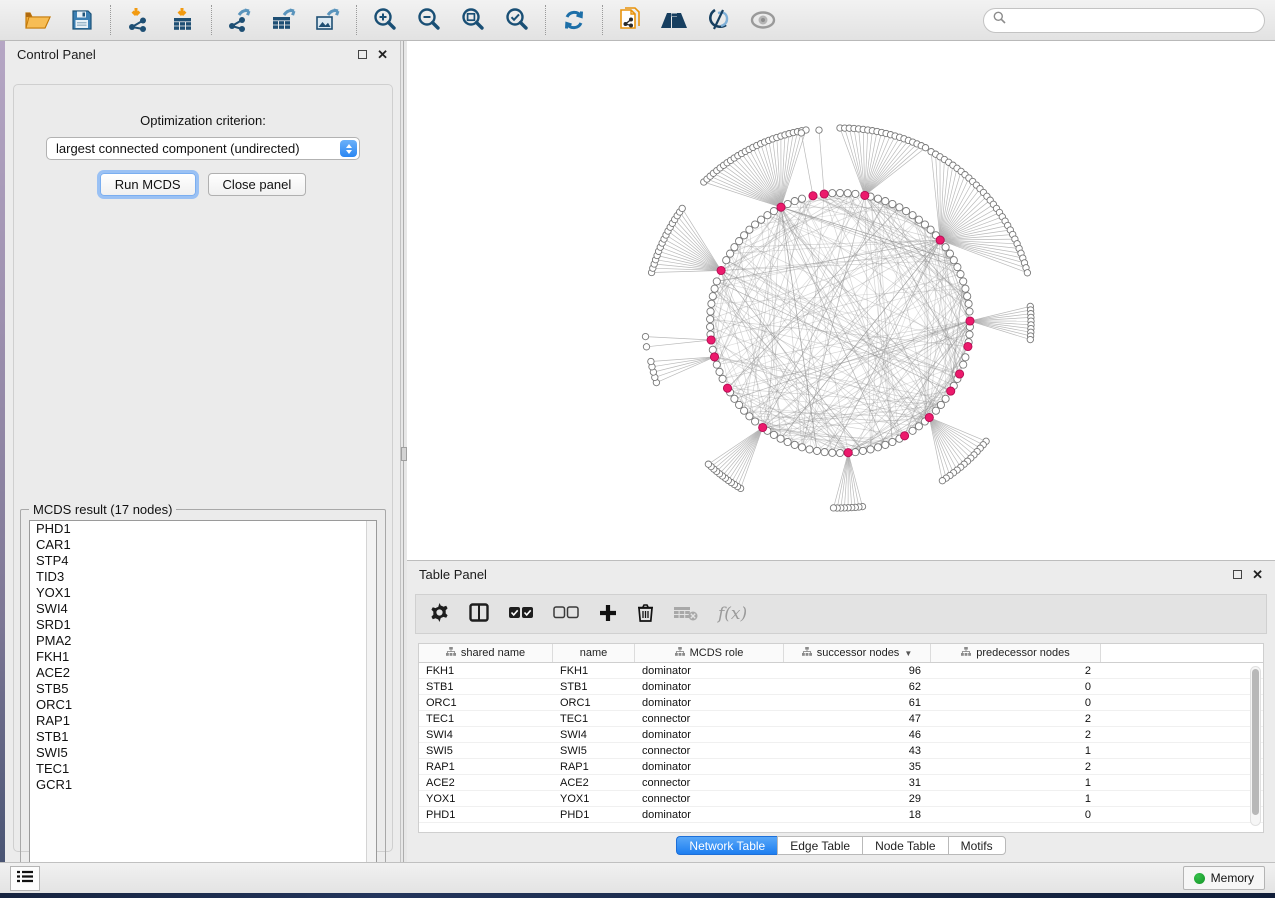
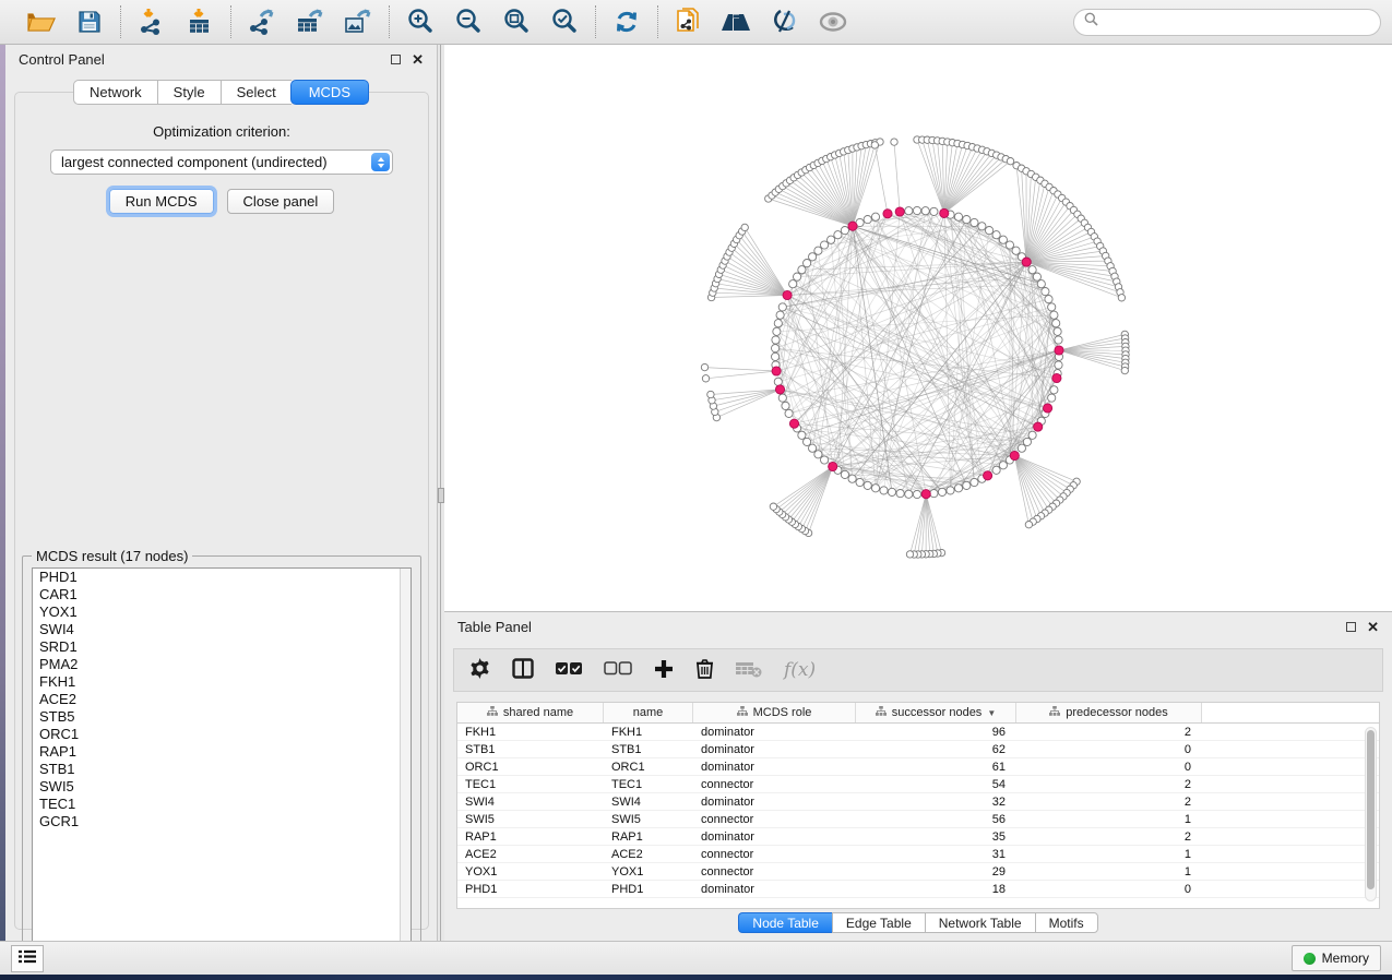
  Control Panel
  ✕
+ Network
+ Style
+ Select
+ MCDS
  Optimization criterion:
  largest connected component (undirected)
  Run MCDS
  Close panel
  MCDS result (17 nodes)
  PHD1
  CAR1
- STP4
- TID3
  YOX1
  SWI4
  SRD1
  PMA2
  FKH1
  ACE2
  STB5
  ORC1
  RAP1
  STB1
  SWI5
  TEC1
  GCR1
  Table Panel
  ✕
  f(x)
  shared name
  name
  MCDS role
  successor nodes
  ▼
  predecessor nodes
  FKH1
  FKH1
  dominator
  96
  2
  STB1
  STB1
  dominator
  62
  0
  ORC1
  ORC1
  dominator
  61
  0
  TEC1
  TEC1
  connector
- 47
+ 54
  2
  SWI4
  SWI4
  dominator
- 46
+ 32
  2
  SWI5
  SWI5
  connector
- 43
+ 56
  1
  RAP1
  RAP1
  dominator
  35
  2
  ACE2
  ACE2
  connector
  31
  1
  YOX1
  YOX1
  connector
  29
  1
  PHD1
  PHD1
  dominator
  18
  0
- Network Table
+ Node Table
  Edge Table
- Node Table
+ Network Table
  Motifs
  Memory
